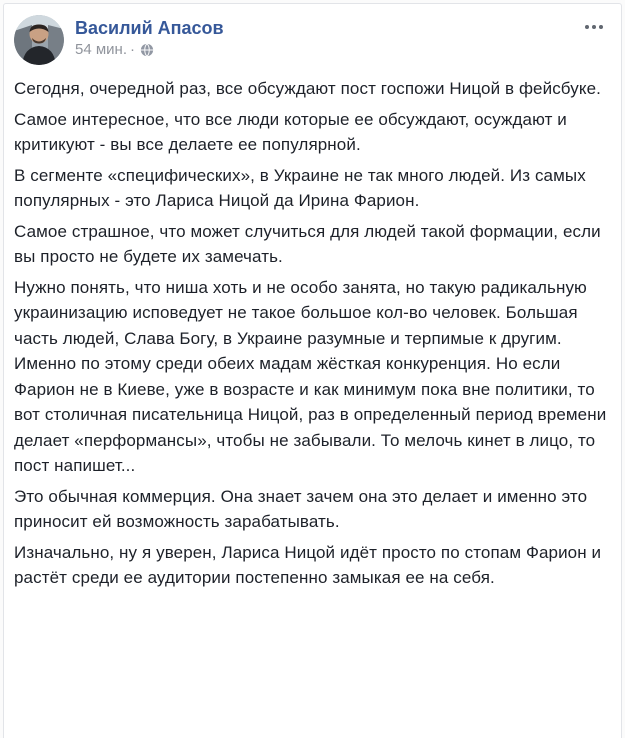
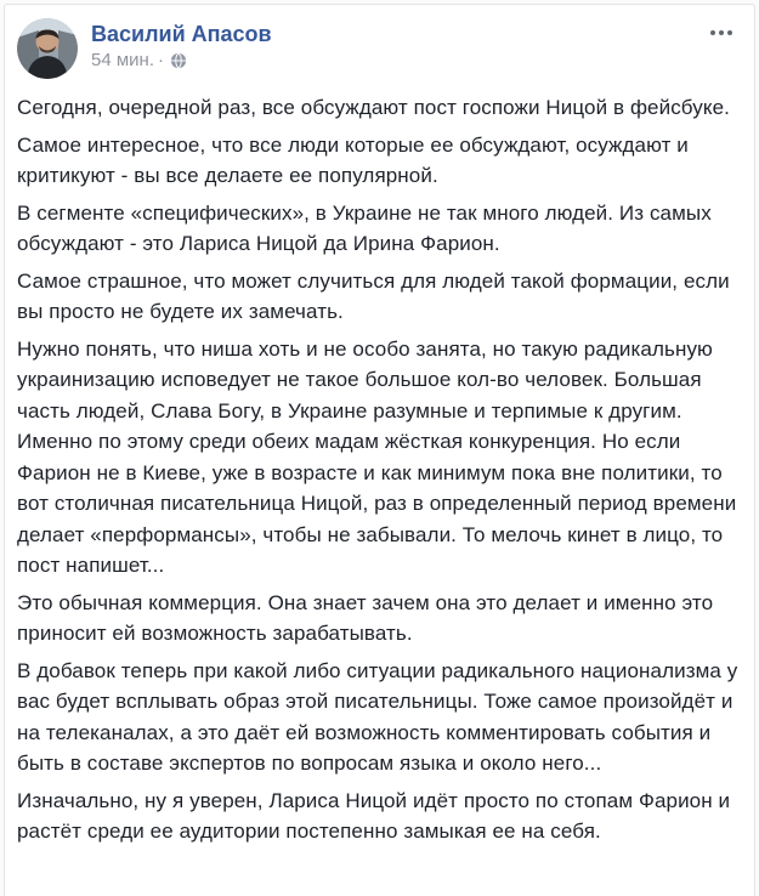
  Василий Апасов
  54 мин.
  ·
  Сегодня, очередной раз, все обсуждают пост госпожи Ницой в фейсбуке.
  Самое интересное, что все люди которые ее обсуждают, осуждают и критикуют - вы все делаете ее популярной.
- В сегменте «специфических», в Украине не так много людей. Из самых популярных - это Лариса Ницой да Ирина Фарион.
+ В сегменте «специфических», в Украине не так много людей. Из самых обсуждают - это Лариса Ницой да Ирина Фарион.
  Самое страшное, что может случиться для людей такой формации, если вы просто не будете их замечать.
  Нужно понять, что ниша хоть и не особо занята, но такую радикальную украинизацию исповедует не такое большое кол-во человек. Большая часть людей, Слава Богу, в Украине разумные и терпимые к другим. Именно по этому среди обеих мадам жёсткая конкуренция. Но если Фарион не в Киеве, уже в возрасте и как минимум пока вне политики, то вот столичная писательница Ницой, раз в определенный период времени делает «перформансы», чтобы не забывали. То мелочь кинет в лицо, то пост напишет...
  Это обычная коммерция. Она знает зачем она это делает и именно это приносит ей возможность зарабатывать.
+ В добавок теперь при какой либо ситуации радикального национализма у вас будет всплывать образ этой писательницы. Тоже самое произойдёт и на телеканалах, а это даёт ей возможность комментировать события и быть в составе экспертов по вопросам языка и около него...
  Изначально, ну я уверен, Лариса Ницой идёт просто по стопам Фарион и растёт среди ее аудитории постепенно замыкая ее на себя.
